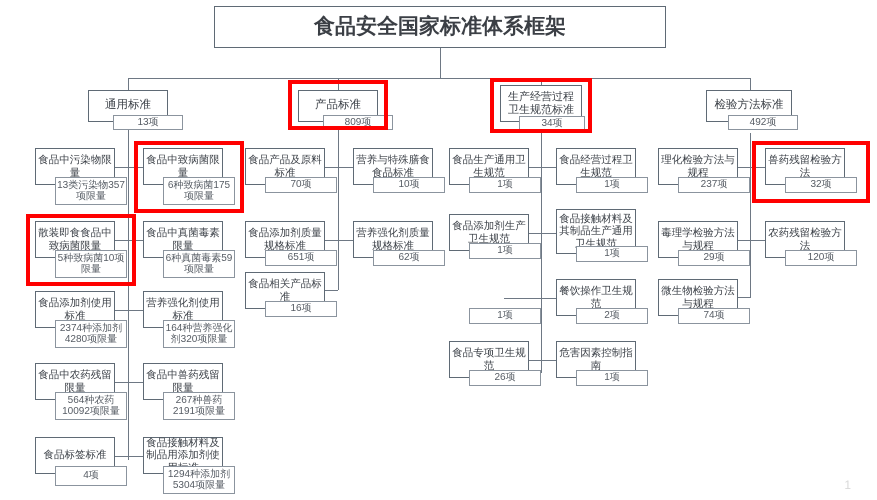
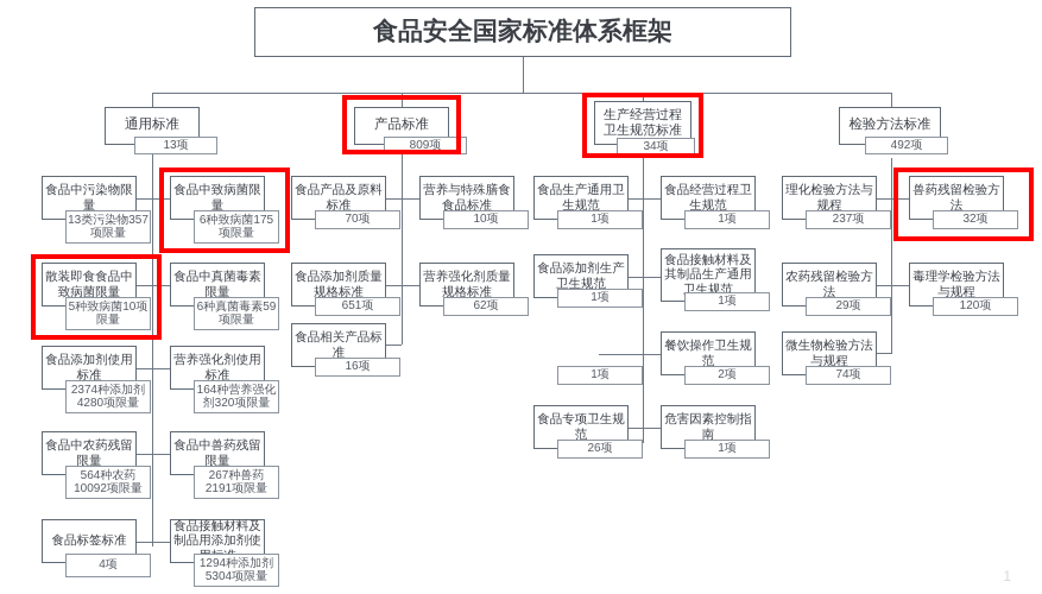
  食品安全国家标准体系框架
  通用标准
  13项
  产品标准
  809项
  生产经营过程卫生规范标准
  34项
  检验方法标准
  492项
  食品中污染物限量
  13类污染物357项限量
  食品中致病菌限量
  6种致病菌175项限量
  散装即食食品中致病菌限量
  5种致病菌10项限量
  食品中真菌毒素限量
  6种真菌毒素59项限量
  食品添加剂使用标准
  2374种添加剂4280项限量
  营养强化剂使用标准
  164种营养强化剂320项限量
  食品中农药残留限量
  564种农药10092项限量
  食品中兽药残留限量
  267种兽药2191项限量
  食品标签标准
  4项
  食品接触材料及制品用添加剂使
  1294种添加剂5304项限量
  食品产品及原料标准
  70项
  营养与特殊膳食食品标准
  10项
  食品添加剂质量规格标准
  651项
  营养强化剂质量规格标准
  62项
  食品相关产品标准
  16项
  食品生产通用卫生规范
  1项
  食品经营过程卫生规范
  1项
  食品添加剂生产卫生规范
  1项
  食品接触材料及其制品生产通用卫生规范
  1项
  1项
  餐饮操作卫生规范
  2项
  食品专项卫生规范
  26项
  危害因素控制指南
  1项
  理化检验方法与规程
  237项
  兽药残留检验方法
  32项
- 毒理学检验方法与规程
+ 农药残留检验方法
  29项
- 农药残留检验方法
+ 毒理学检验方法与规程
  120项
  微生物检验方法与规程
  74项
  1
